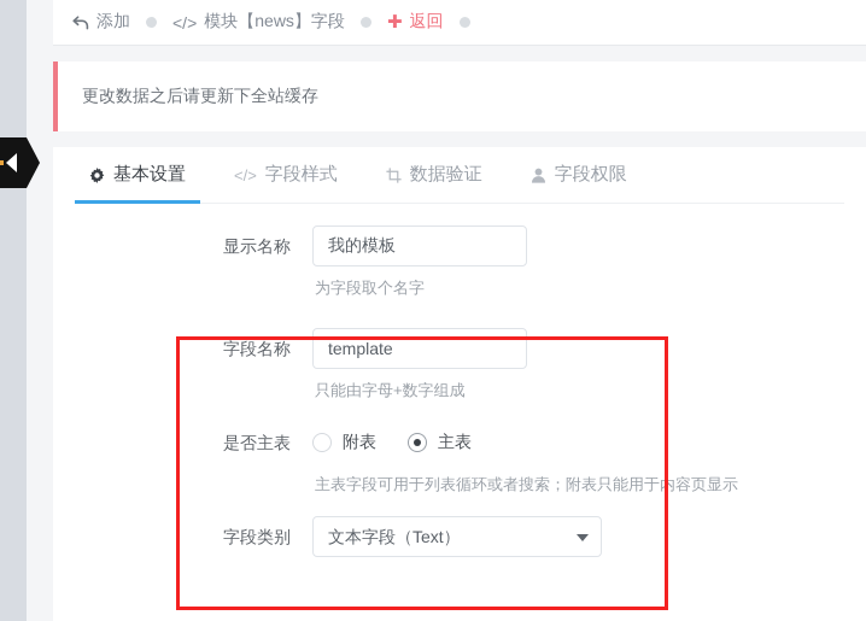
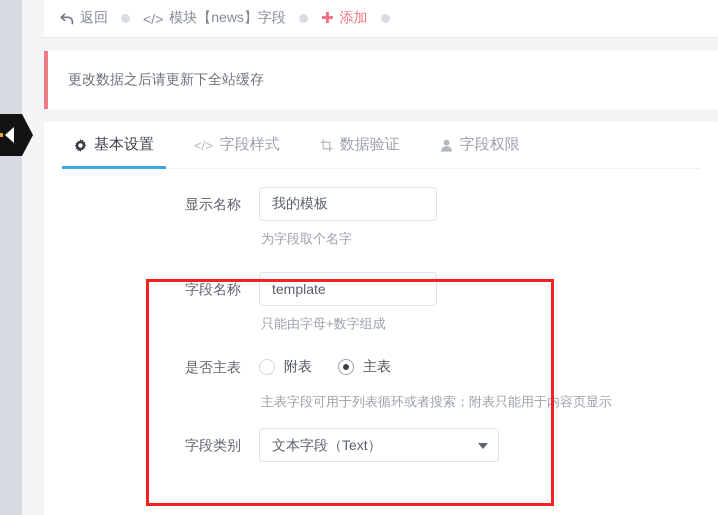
- 添加
+ 返回
  </>
  模块【news】字段
  ✚
- 返回
+ 添加
  更改数据之后请更新下全站缓存
  基本设置
  </>
  字段样式
  数据验证
  字段权限
  显示名称
  我的模板
  为字段取个名字
  字段名称
  template
  只能由字母+数字组成
  是否主表
  附表
  主表
  主表字段可用于列表循环或者搜索；附表只能用于内容页显示
  字段类别
  文本字段（Text）
